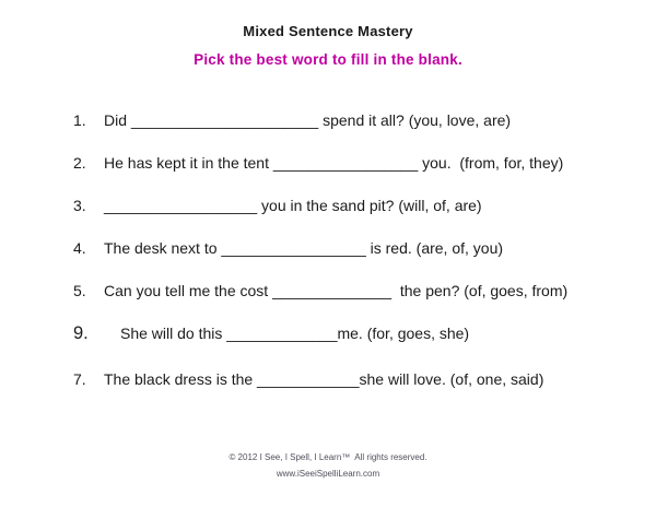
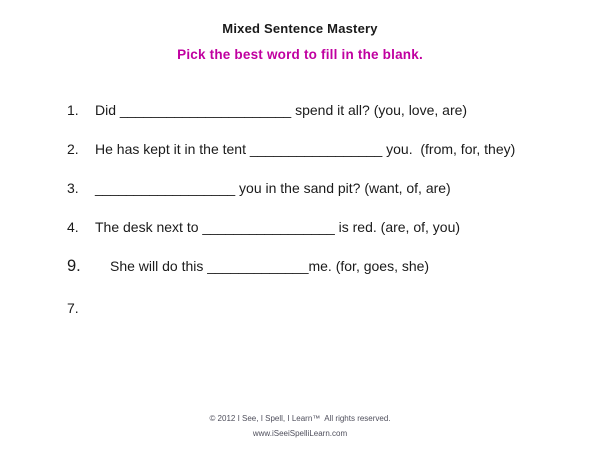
  Mixed Sentence Mastery
  Pick the best word to fill in the blank.
  1.
  Did ______________________ spend it all? (you, love, are)
  2.
  He has kept it in the tent _________________ you. (from, for, they)
  3.
- __________________ you in the sand pit? (will, of, are)
+ __________________ you in the sand pit? (want, of, are)
  4.
  The desk next to _________________ is red. (are, of, you)
- 5.
- Can you tell me the cost ______________ the pen? (of, goes, from)
  9.
  She will do this _____________me. (for, goes, she)
  7.
- The black dress is the ____________she will love. (of, one, said)
  © 2012 I See, I Spell, I Learn™ All rights reserved.
  www.iSeeiSpelliLearn.com
